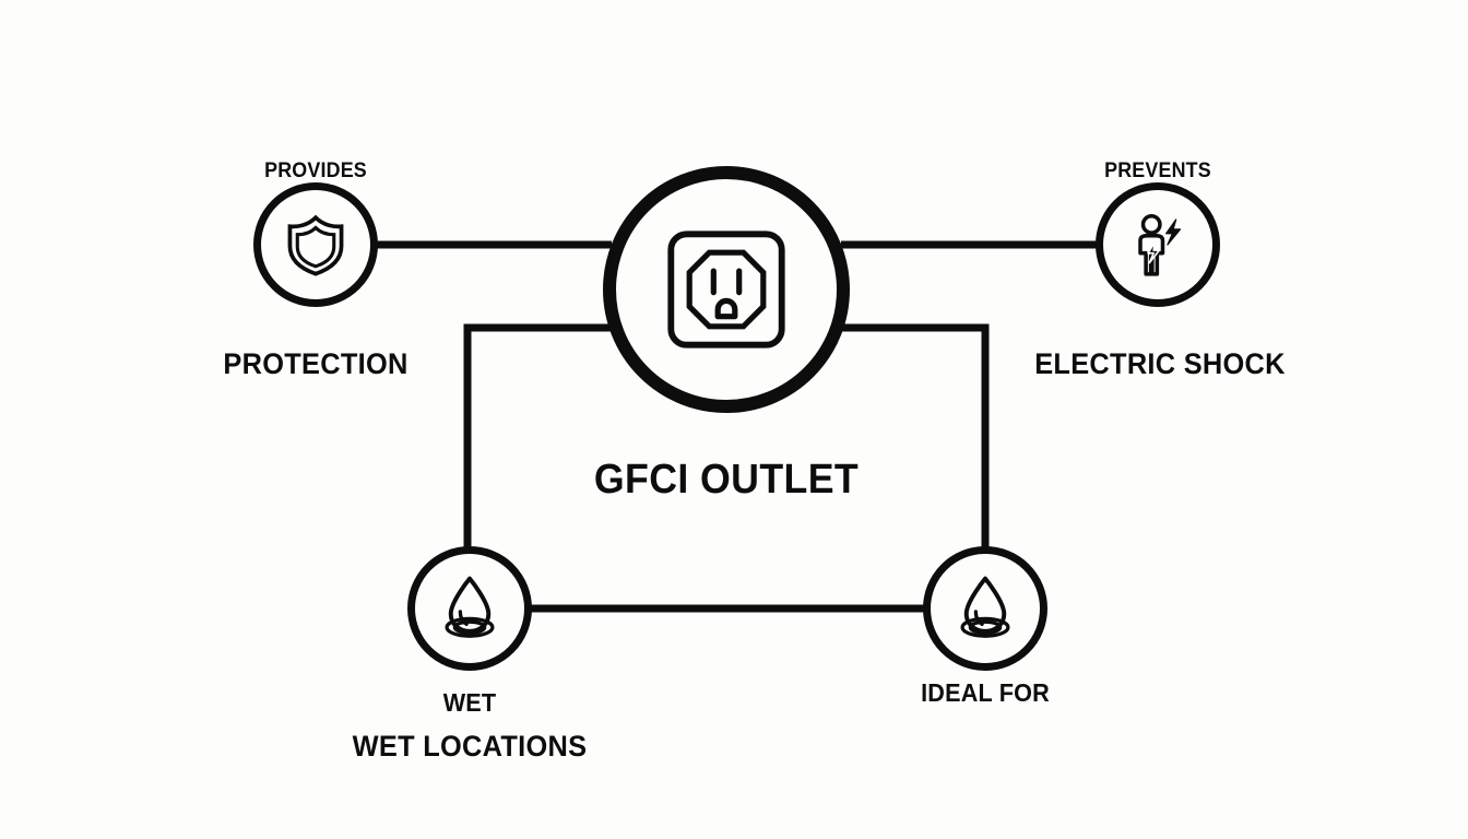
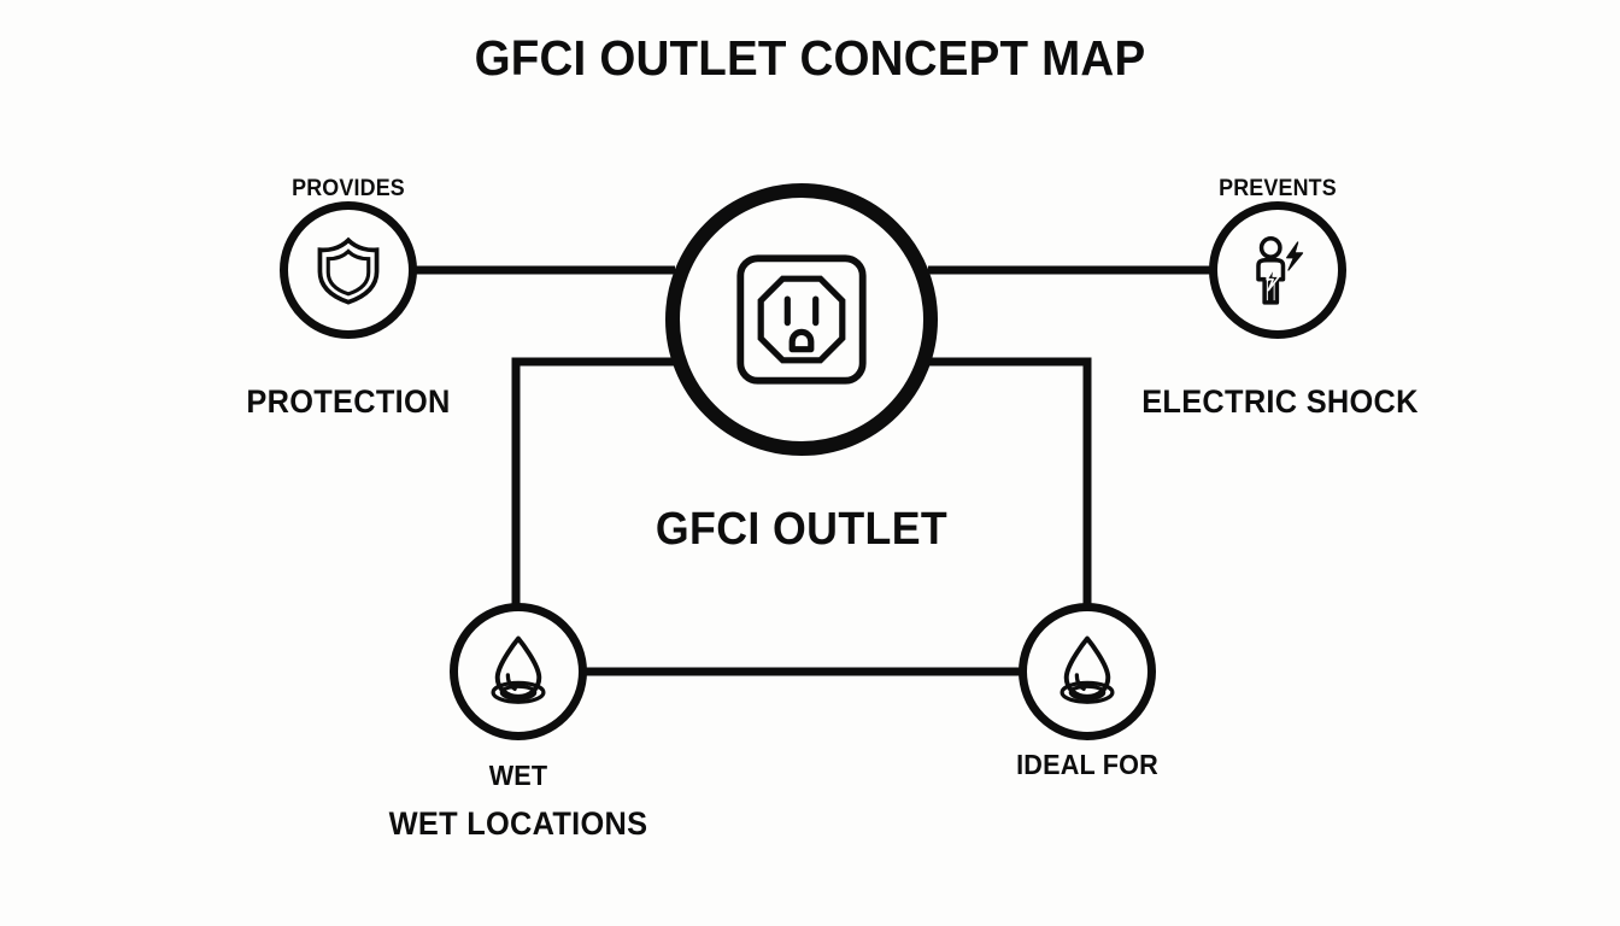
+ GFCI OUTLET CONCEPT MAP
  GFCI OUTLET
  PROVIDES
  PROTECTION
  PREVENTS
  ELECTRIC SHOCK
  WET
  WET LOCATIONS
  IDEAL FOR
